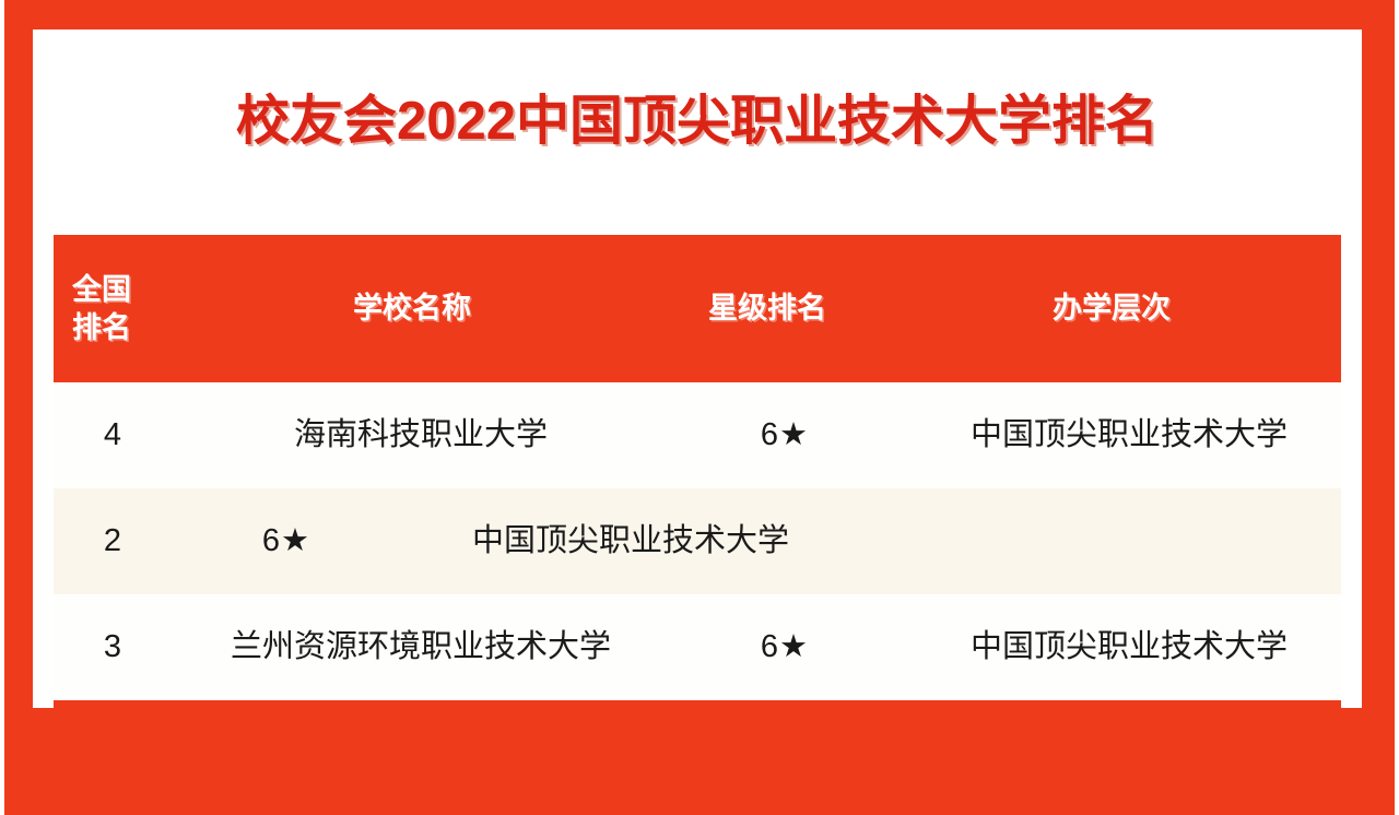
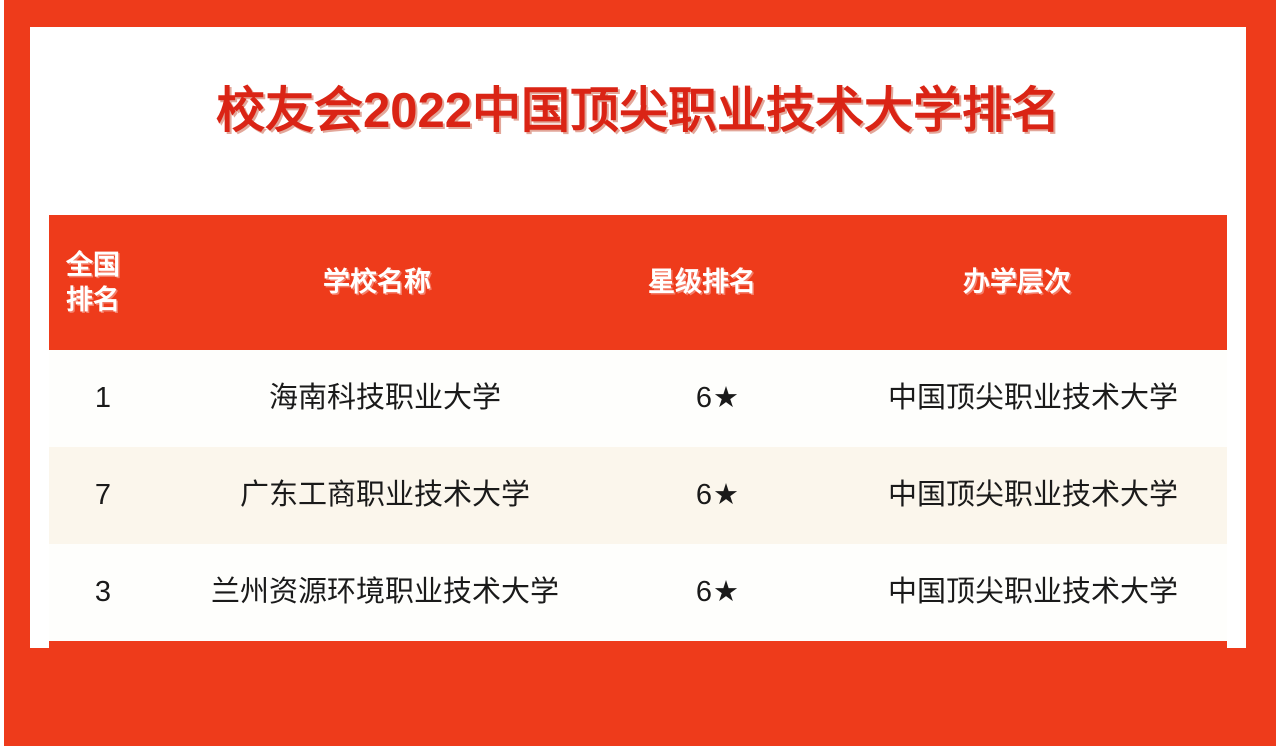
  校友会2022中国顶尖职业技术大学排名
  全国
  排名
  学校名称
  星级排名
  办学层次
- 4
+ 1
  海南科技职业大学
  6★
  中国顶尖职业技术大学
- 2
+ 7
+ 广东工商职业技术大学
  6★
  中国顶尖职业技术大学
  3
  兰州资源环境职业技术大学
  6★
  中国顶尖职业技术大学
